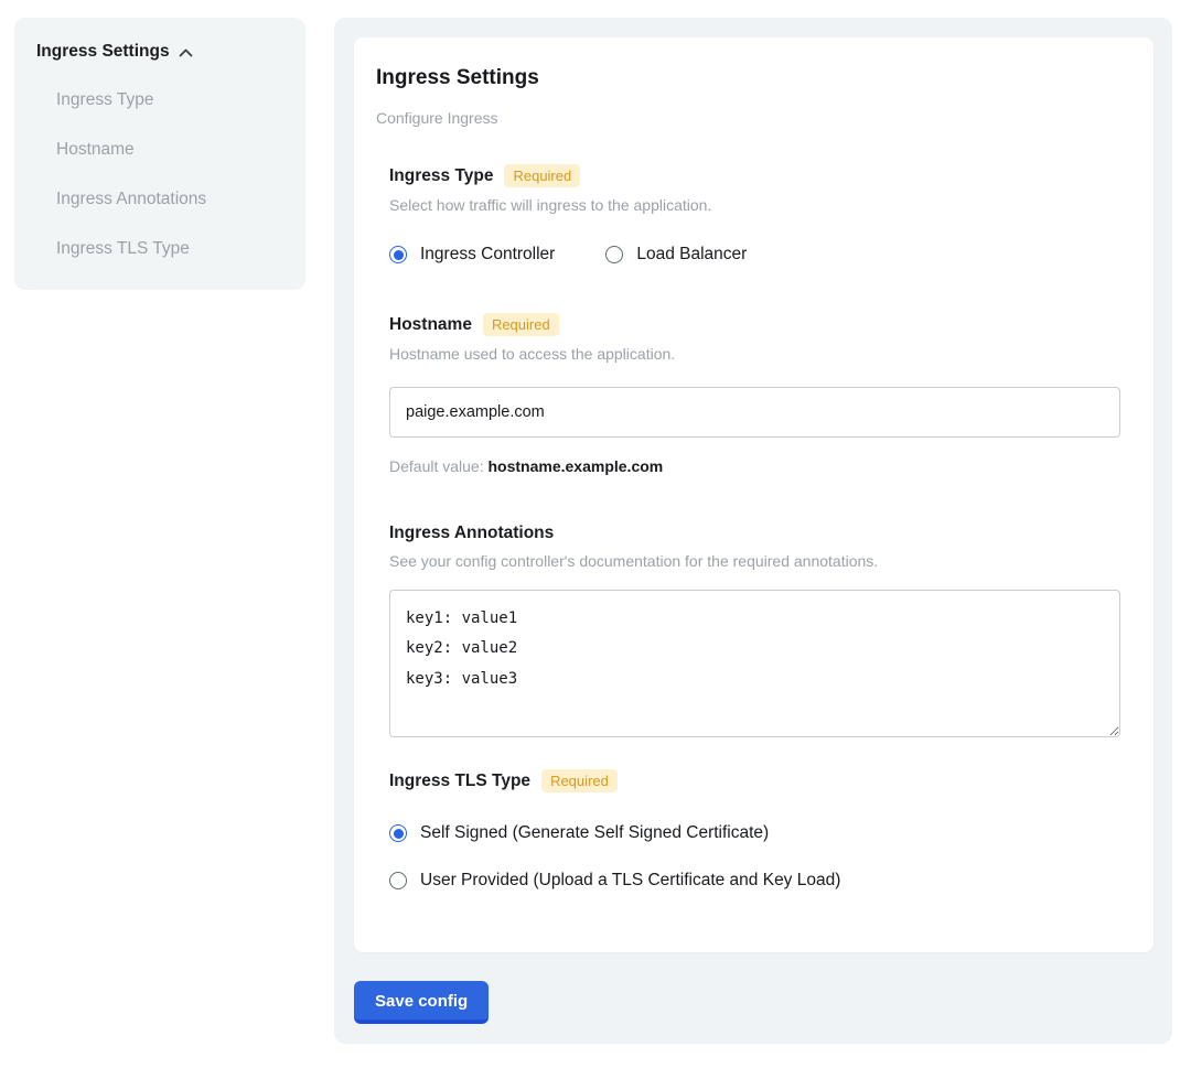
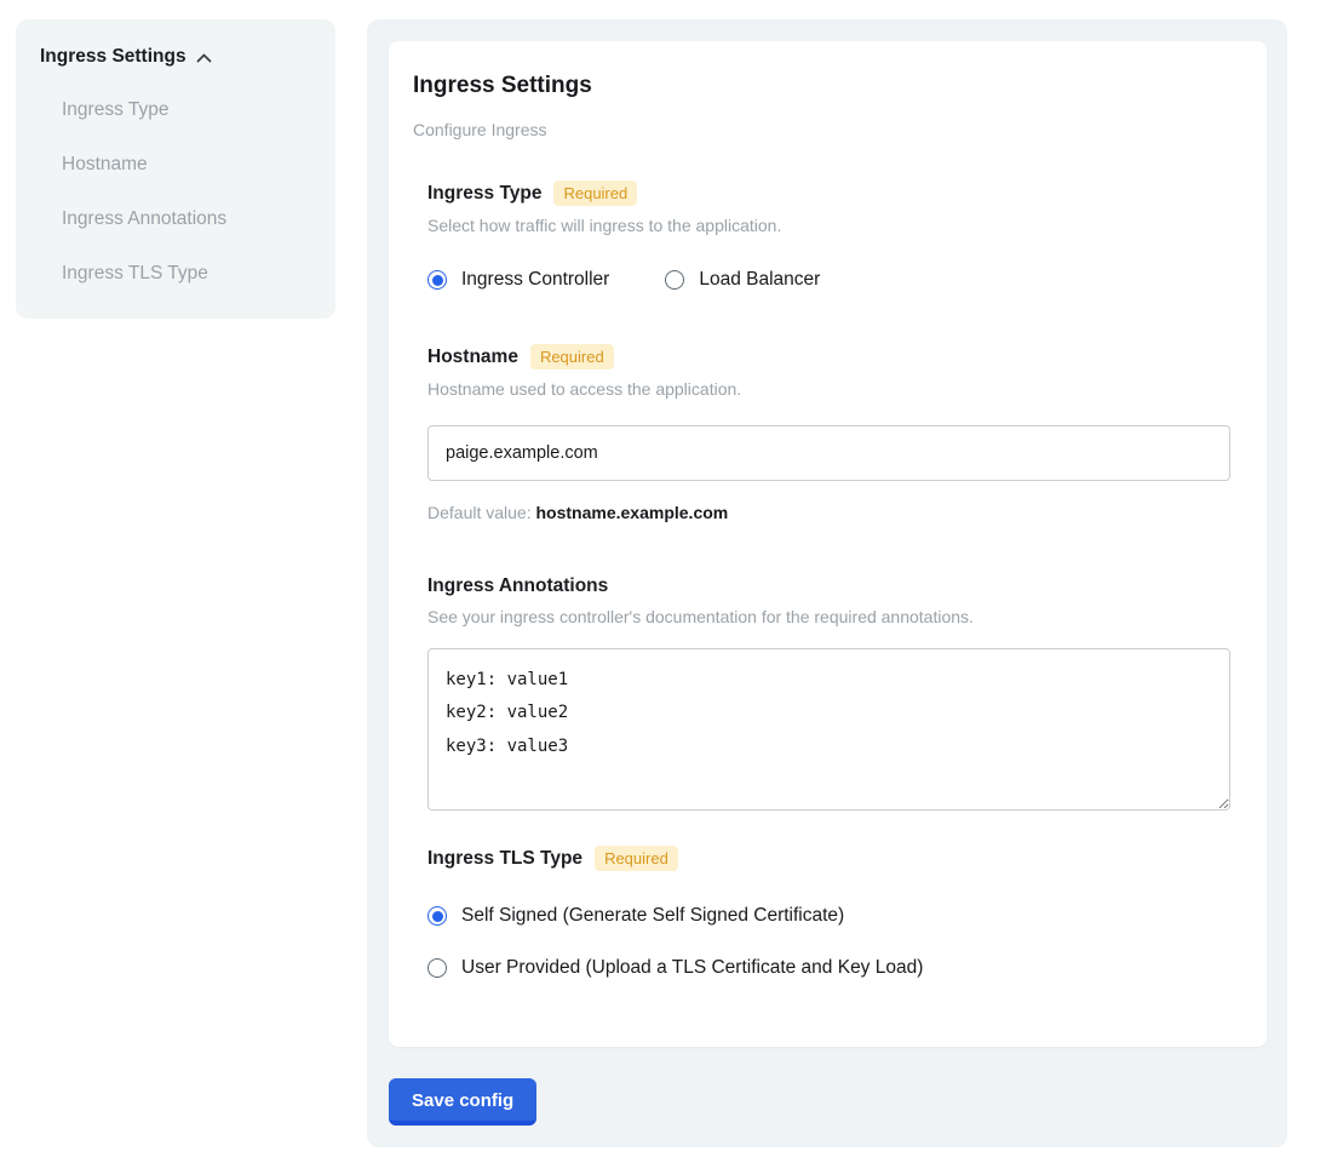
  Ingress Settings
  Ingress Type
  Hostname
  Ingress Annotations
  Ingress TLS Type
  Ingress Settings
  Configure Ingress
  Ingress Type
  Required
  Select how traffic will ingress to the application.
  Ingress Controller
  Load Balancer
  Hostname
  Required
  Hostname used to access the application.
  paige.example.com
  Default value: hostname.example.com
  Ingress Annotations
- See your config controller's documentation for the required annotations.
+ See your ingress controller's documentation for the required annotations.
  key1: value1
  key2: value2
  key3: value3
  Ingress TLS Type
  Required
  Self Signed (Generate Self Signed Certificate)
  User Provided (Upload a TLS Certificate and Key Load)
  Save config
